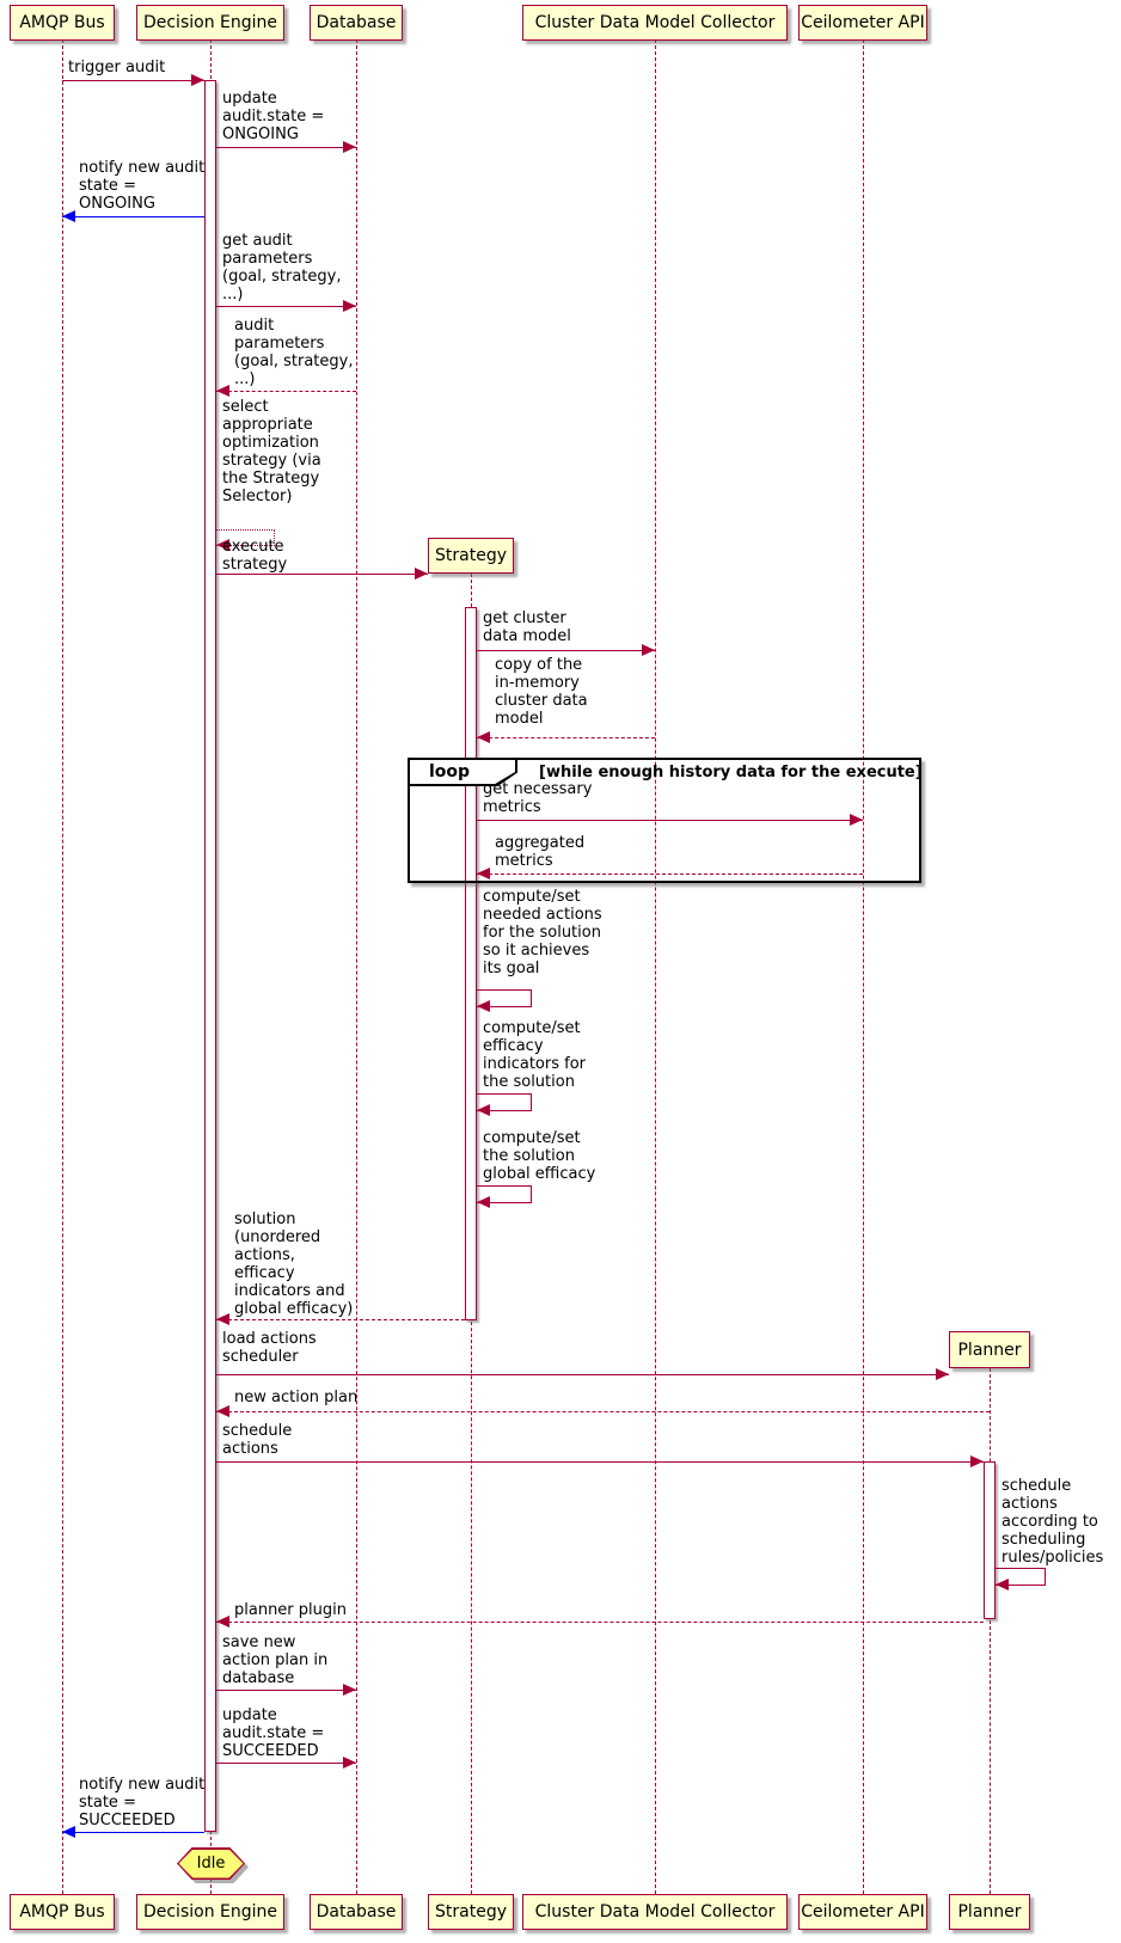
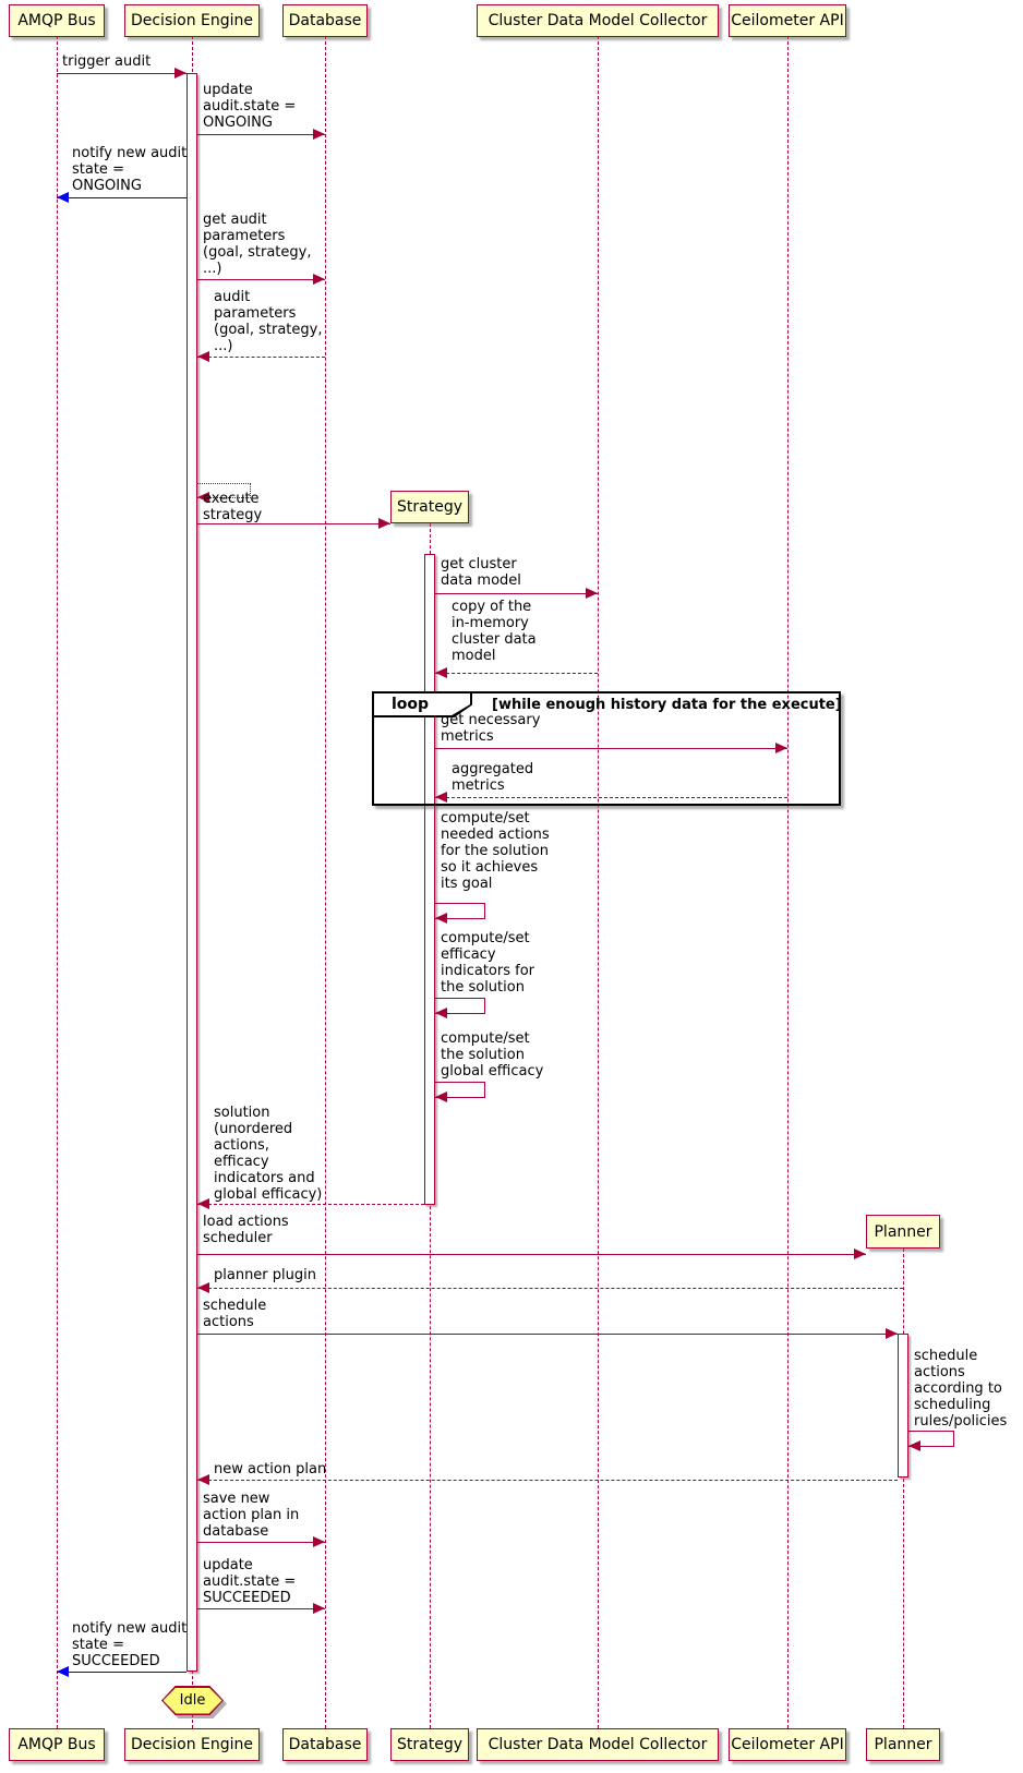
  AMQP Bus
  Decision Engine
  Database
  Cluster Data Model Collector
  Ceilometer API
  trigger audit
  update
  audit.state =
  ONGOING
  notify new audit
  state =
  ONGOING
  get audit
  parameters
  (goal, strategy,
  ...)
  audit
  parameters
  (goal, strategy,
  ...)
- select
- appropriate
- optimization
- strategy (via
- the Strategy
- Selector)
  execute
  strategy
  Strategy
  get cluster
  data model
  copy of the
  in-memory
  cluster data
  model
  loop
  [while enough history data for the execute]
  get necessary
  metrics
  aggregated
  metrics
  compute/set
  needed actions
  for the solution
  so it achieves
  its goal
  compute/set
  efficacy
  indicators for
  the solution
  compute/set
  the solution
  global efficacy
  solution
  (unordered
  actions,
  efficacy
  indicators and
  global efficacy)
  load actions
  scheduler
  Planner
- new action plan
+ planner plugin
  schedule
  actions
  schedule
  actions
  according to
  scheduling
  rules/policies
- planner plugin
+ new action plan
  save new
  action plan in
  database
  update
  audit.state =
  SUCCEEDED
  notify new audit
  state =
  SUCCEEDED
  Idle
  AMQP Bus
  Decision Engine
  Database
  Strategy
  Cluster Data Model Collector
  Ceilometer API
  Planner
